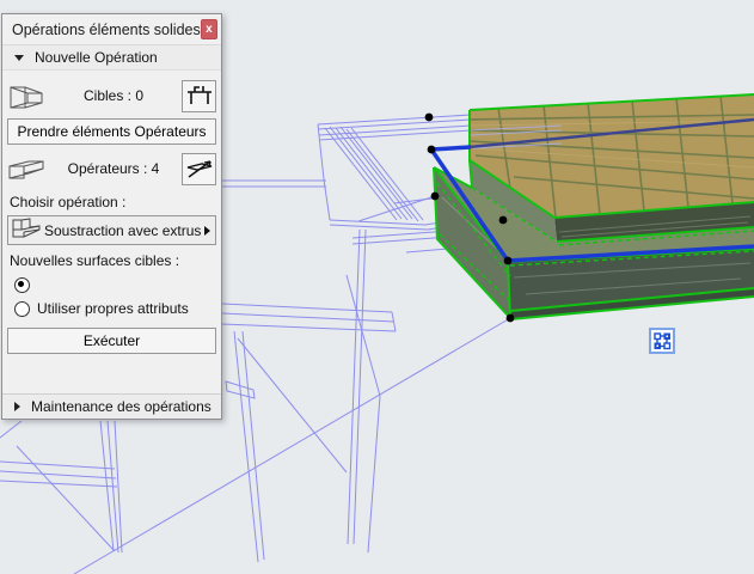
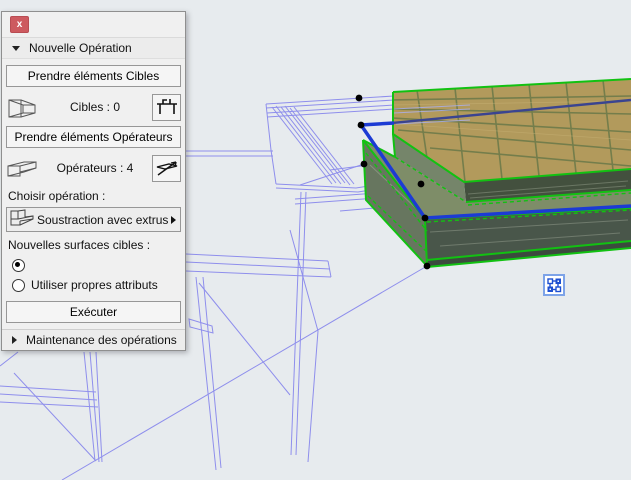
- Opérations éléments solides
  x
  Nouvelle Opération
+ Prendre éléments Cibles
  Cibles : 0
  Prendre éléments Opérateurs
  Opérateurs : 4
  Choisir opération :
  Soustraction avec extrus
  Nouvelles surfaces cibles :
  Utiliser propres attributs
  Exécuter
  Maintenance des opérations
